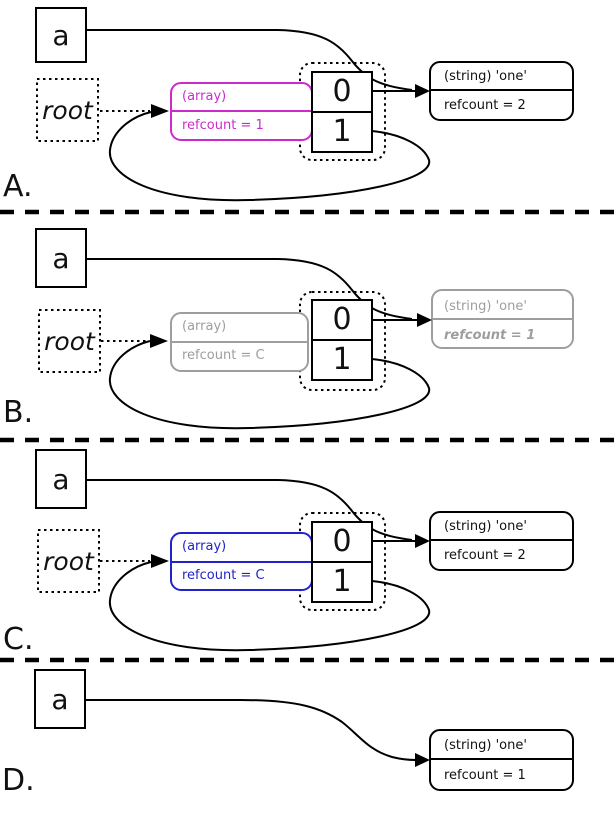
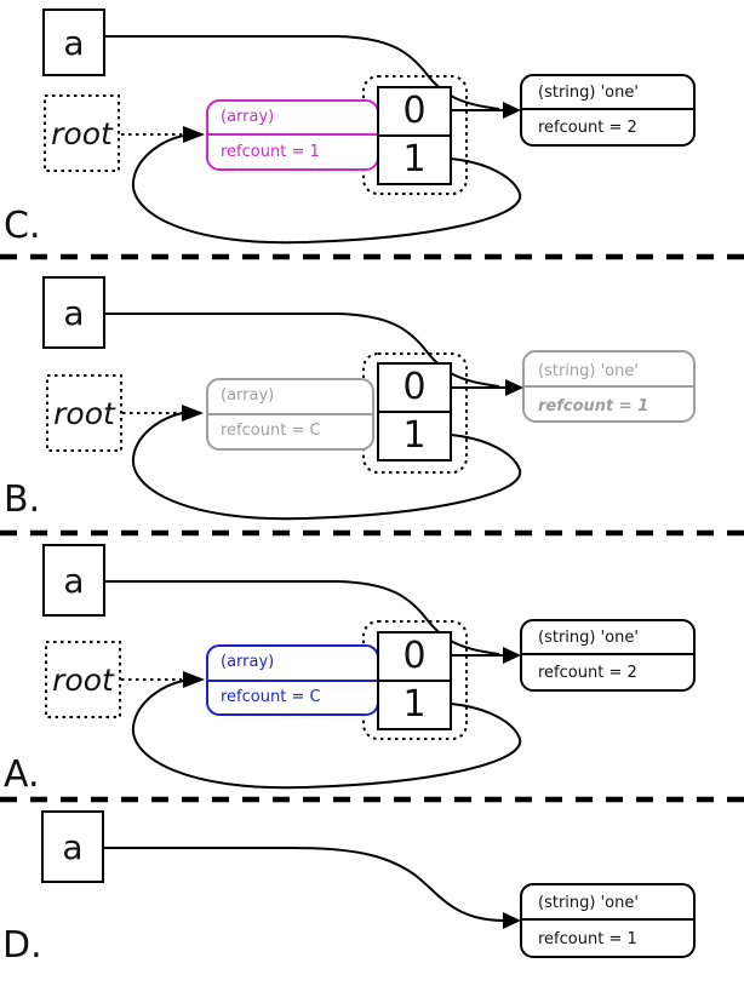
  a
  root
  (array)
  refcount = 1
  0
  1
  (string) 'one'
  refcount = 2
- A.
+ C.
  a
  root
  (array)
  refcount = C
  0
  1
  (string) 'one'
  refcount = 1
  B.
  a
  root
  (array)
  refcount = C
  0
  1
  (string) 'one'
  refcount = 2
- C.
+ A.
  a
  (string) 'one'
  refcount = 1
  D.
